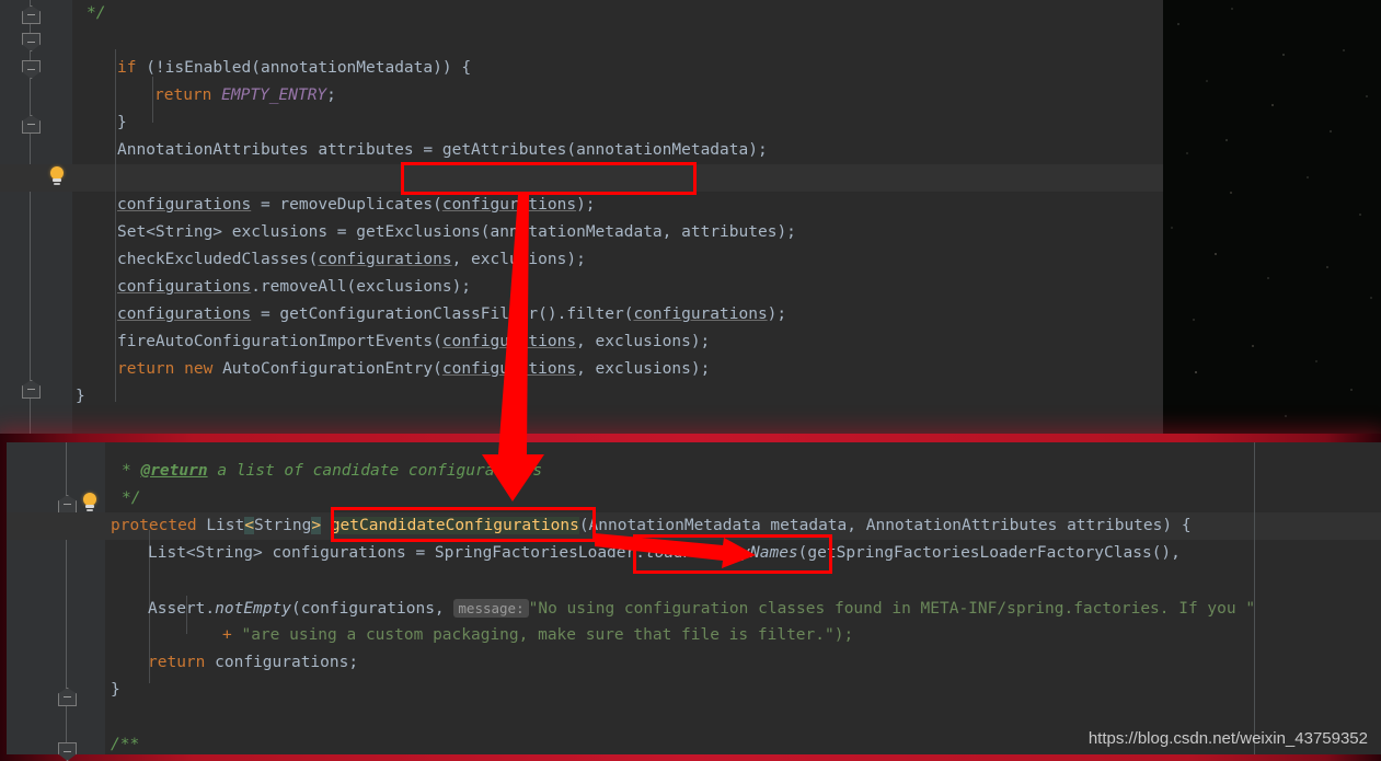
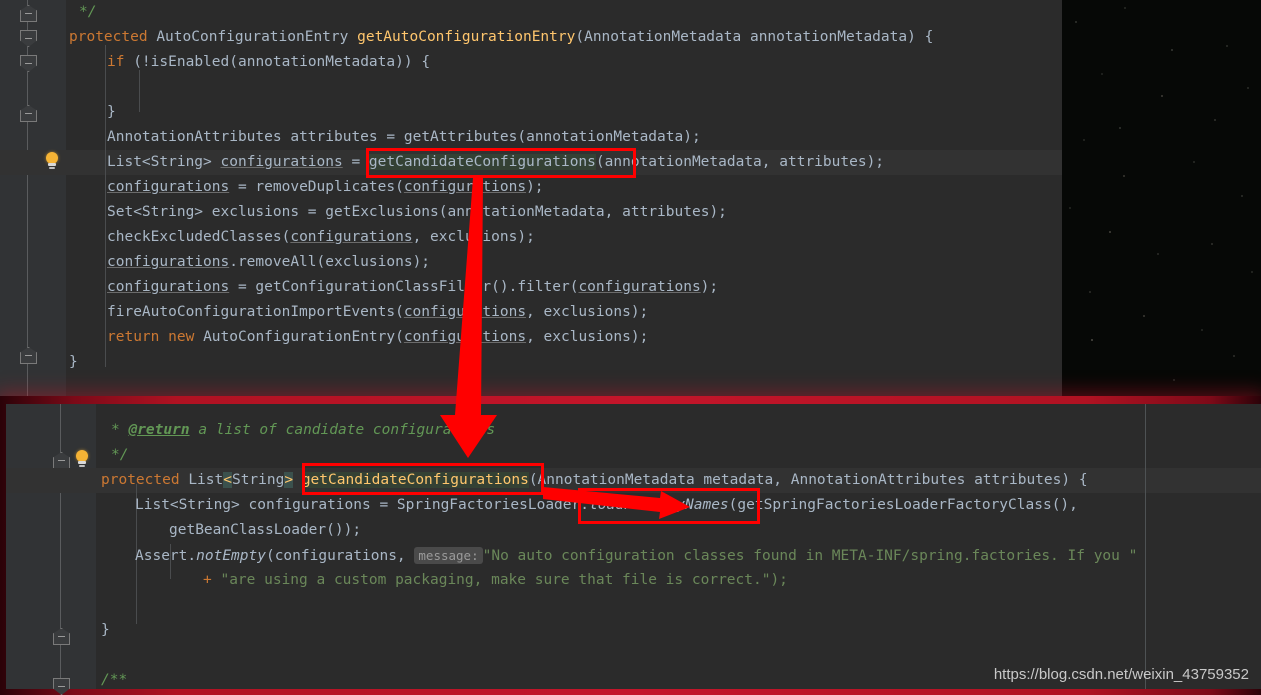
  */
+ protected AutoConfigurationEntry getAutoConfigurationEntry(AnnotationMetadata annotationMetadata) {
  if (!isEnabled(annotationMetadata)) {
- return EMPTY_ENTRY;
  }
  AnnotationAttributes attributes = getAttributes(annotationMetadata);
+ List<String> configurations = getCandidateConfigurations(annotationMetadata, attributes);
  configurations = removeDuplicates(configurtions);
  Set<String> exclusions = getExclusions(anntationMetadata, attributes);
  checkExcludedClasses(configurations, exclions);
  configurations.removeAll(exclusions);
  configurations = getConfigurationClassFilr().filter(configurations);
  fireAutoConfigurationImportEvents(configutions, exclusions);
  return new AutoConfigurationEntry(configutions, exclusions);
  }
  * @return a list of candidate configuras
  */
  protected List<String> getCandidateConfigurations(AnnotationMetadata metadata, AnnotationAttributes attributes) {
  List<String> configurations = SpringFactoriesLoader.lNames(getSpringFactoriesLoaderFactoryClass(),
+ getBeanClassLoader());
- Assert.notEmpty(configurations, message: "No using configuration classes found in META-INF/spring.factories. If you "
+ Assert.notEmpty(configurations, message: "No auto configuration classes found in META-INF/spring.factories. If you "
- + "are using a custom packaging, make sure that file is filter.");
+ + "are using a custom packaging, make sure that file is correct.");
- return configurations;
  }
  /**
  https://blog.csdn.net/weixin_43759352
